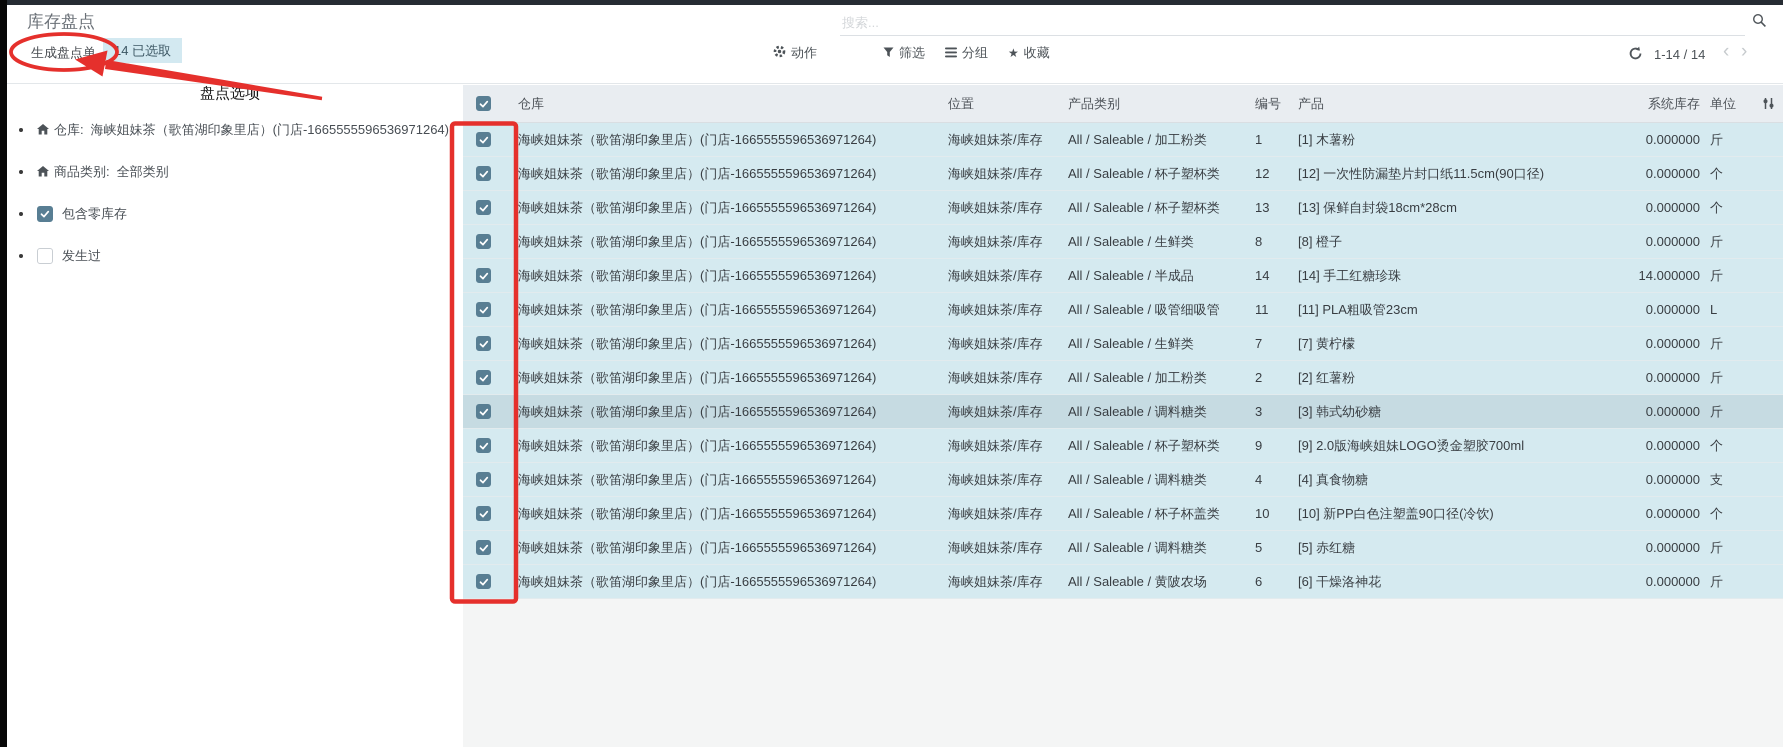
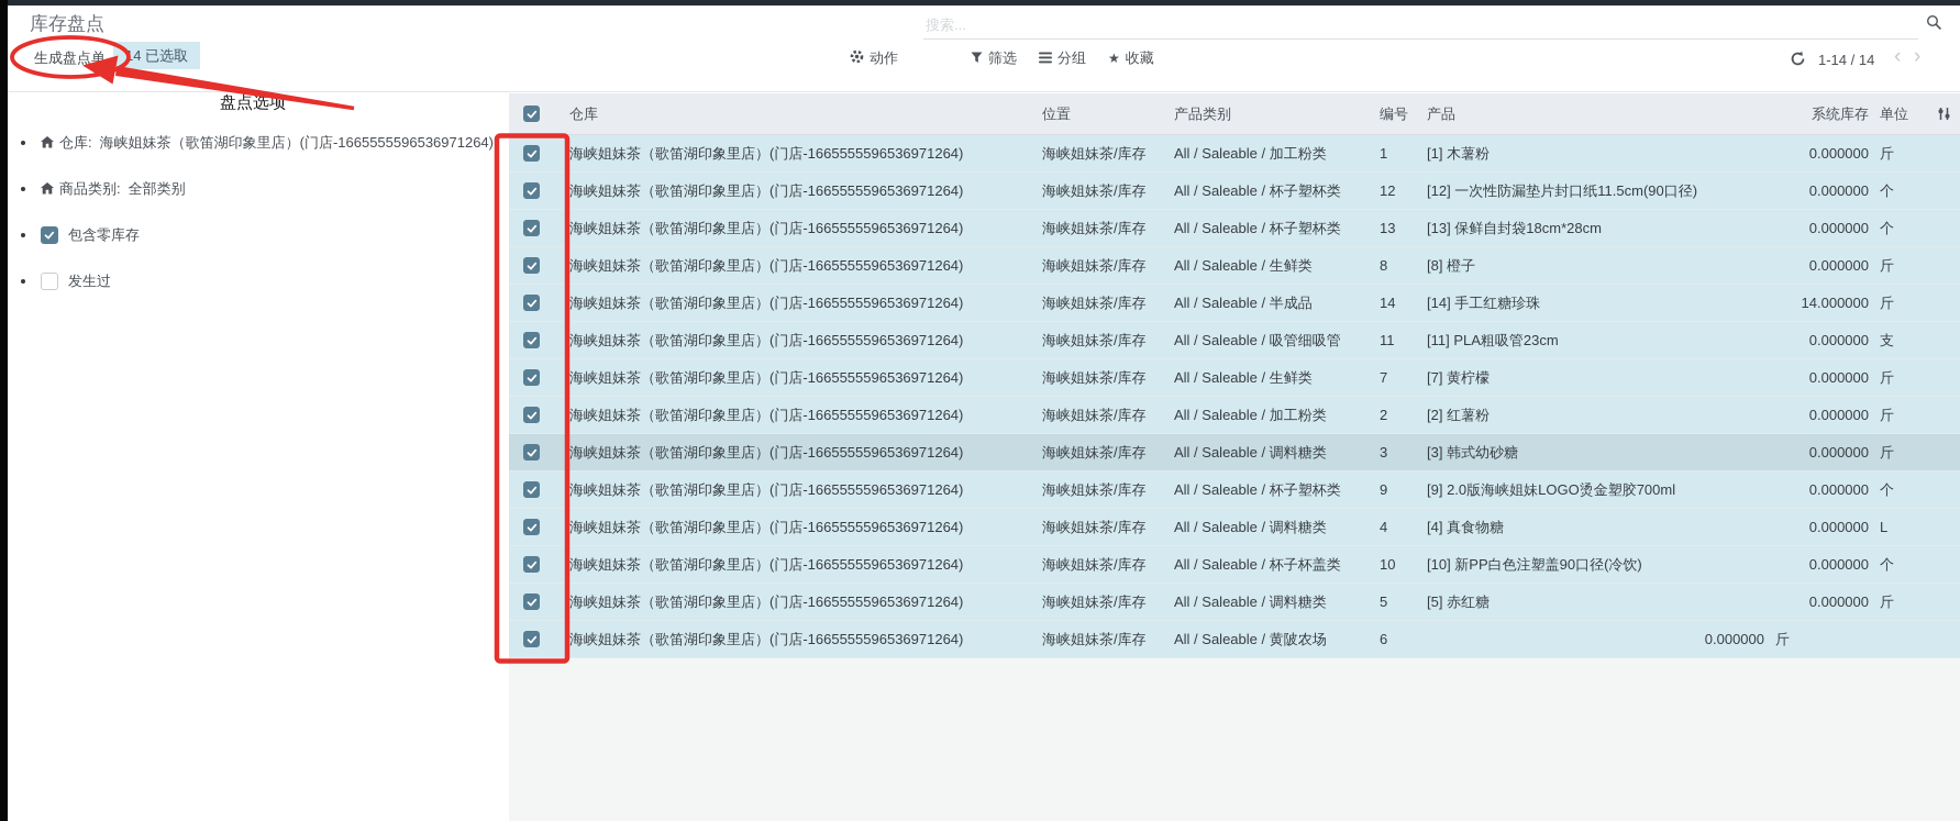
  库存盘点
  生成盘点单
  4 已选取
  动作
  筛选
  分组
  ★
  收藏
  搜索...
  1-14 / 14
  ‹
  ›
  盘点选项
  仓库:
  海峡姐妹茶（歌笛湖印象里店）(门店-1665555596536971264)
  商品类别:
  全部类别
  包含零库存
  发生过
  仓库
  位置
  产品类别
  编号
  产品
  系统库存
  单位
  海峡姐妹茶（歌笛湖印象里店）(门店-1665555596536971264)
  海峡姐妹茶/库存
  All / Saleable / 加工粉类
  1
  [1] 木薯粉
  0.000000
  斤
  海峡姐妹茶（歌笛湖印象里店）(门店-1665555596536971264)
  海峡姐妹茶/库存
  All / Saleable / 杯子塑杯类
  12
  [12] 一次性防漏垫片封口纸11.5cm(90口径)
  0.000000
  个
  海峡姐妹茶（歌笛湖印象里店）(门店-1665555596536971264)
  海峡姐妹茶/库存
  All / Saleable / 杯子塑杯类
  13
  [13] 保鲜自封袋18cm*28cm
  0.000000
  个
  海峡姐妹茶（歌笛湖印象里店）(门店-1665555596536971264)
  海峡姐妹茶/库存
  All / Saleable / 生鲜类
  8
  [8] 橙子
  0.000000
  斤
  海峡姐妹茶（歌笛湖印象里店）(门店-1665555596536971264)
  海峡姐妹茶/库存
  All / Saleable / 半成品
  14
  [14] 手工红糖珍珠
  14.000000
  斤
  海峡姐妹茶（歌笛湖印象里店）(门店-1665555596536971264)
  海峡姐妹茶/库存
  All / Saleable / 吸管细吸管
  11
  [11] PLA粗吸管23cm
  0.000000
- L
+ 支
  海峡姐妹茶（歌笛湖印象里店）(门店-1665555596536971264)
  海峡姐妹茶/库存
  All / Saleable / 生鲜类
  7
  [7] 黄柠檬
  0.000000
  斤
  海峡姐妹茶（歌笛湖印象里店）(门店-1665555596536971264)
  海峡姐妹茶/库存
  All / Saleable / 加工粉类
  2
  [2] 红薯粉
  0.000000
  斤
  海峡姐妹茶（歌笛湖印象里店）(门店-1665555596536971264)
  海峡姐妹茶/库存
  All / Saleable / 调料糖类
  3
  [3] 韩式幼砂糖
  0.000000
  斤
  海峡姐妹茶（歌笛湖印象里店）(门店-1665555596536971264)
  海峡姐妹茶/库存
  All / Saleable / 杯子塑杯类
  9
  [9] 2.0版海峡姐妹LOGO烫金塑胶700ml
  0.000000
  个
  海峡姐妹茶（歌笛湖印象里店）(门店-1665555596536971264)
  海峡姐妹茶/库存
  All / Saleable / 调料糖类
  4
  [4] 真食物糖
  0.000000
- 支
+ L
  海峡姐妹茶（歌笛湖印象里店）(门店-1665555596536971264)
  海峡姐妹茶/库存
  All / Saleable / 杯子杯盖类
  10
  [10] 新PP白色注塑盖90口径(冷饮)
  0.000000
  个
  海峡姐妹茶（歌笛湖印象里店）(门店-1665555596536971264)
  海峡姐妹茶/库存
  All / Saleable / 调料糖类
  5
  [5] 赤红糖
  0.000000
  斤
  海峡姐妹茶（歌笛湖印象里店）(门店-1665555596536971264)
  海峡姐妹茶/库存
  All / Saleable / 黄陂农场
  6
- [6] 干燥洛神花
  0.000000
  斤
